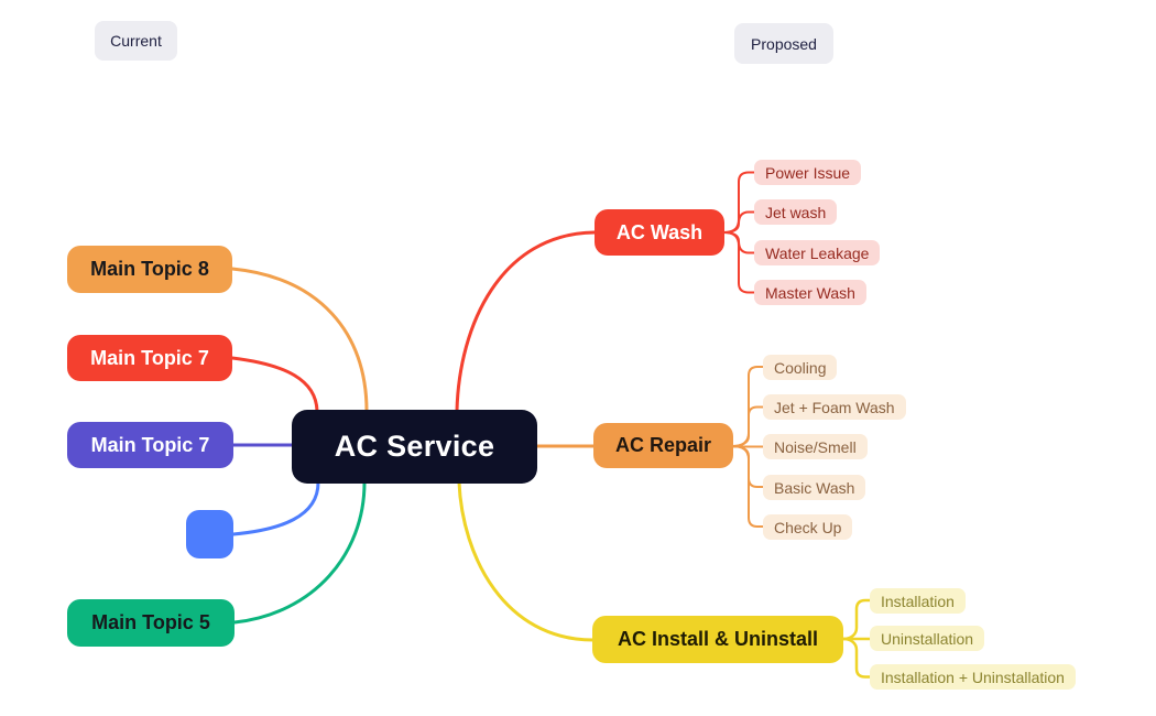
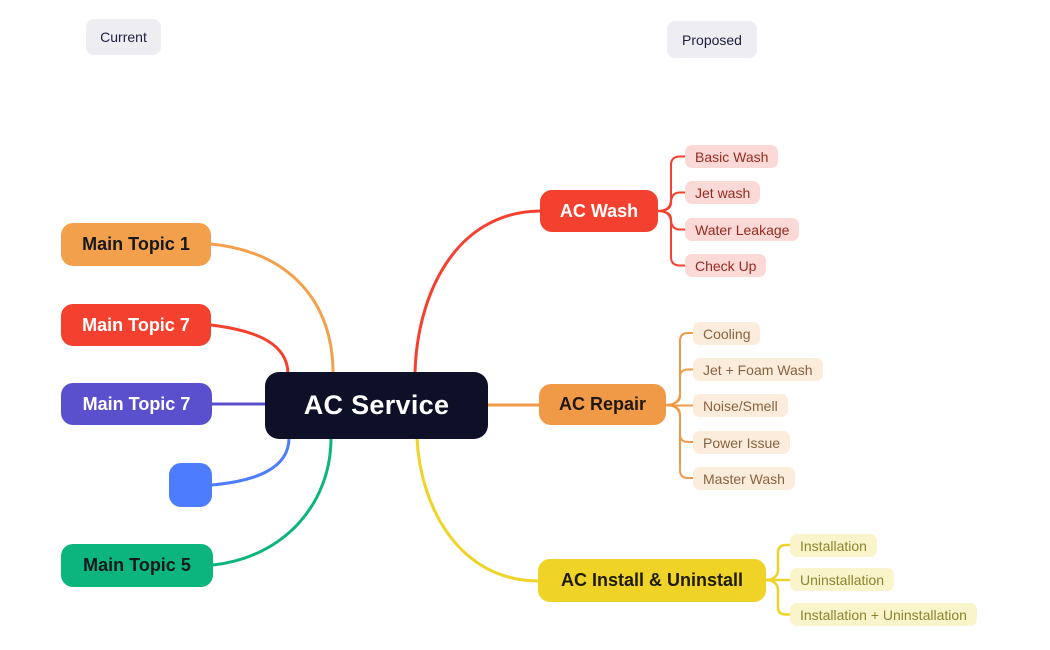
  Current
  Proposed
- Main Topic 8
+ Main Topic 1
  Main Topic 7
  Main Topic 7
  Main Topic 5
  AC Service
  AC Wash
  AC Repair
  AC Install & Uninstall
- Power Issue
+ Basic Wash
  Jet wash
  Water Leakage
- Master Wash
+ Check Up
  Cooling
  Jet + Foam Wash
  Noise/Smell
- Basic Wash
+ Power Issue
- Check Up
+ Master Wash
  Installation
  Uninstallation
  Installation + Uninstallation
